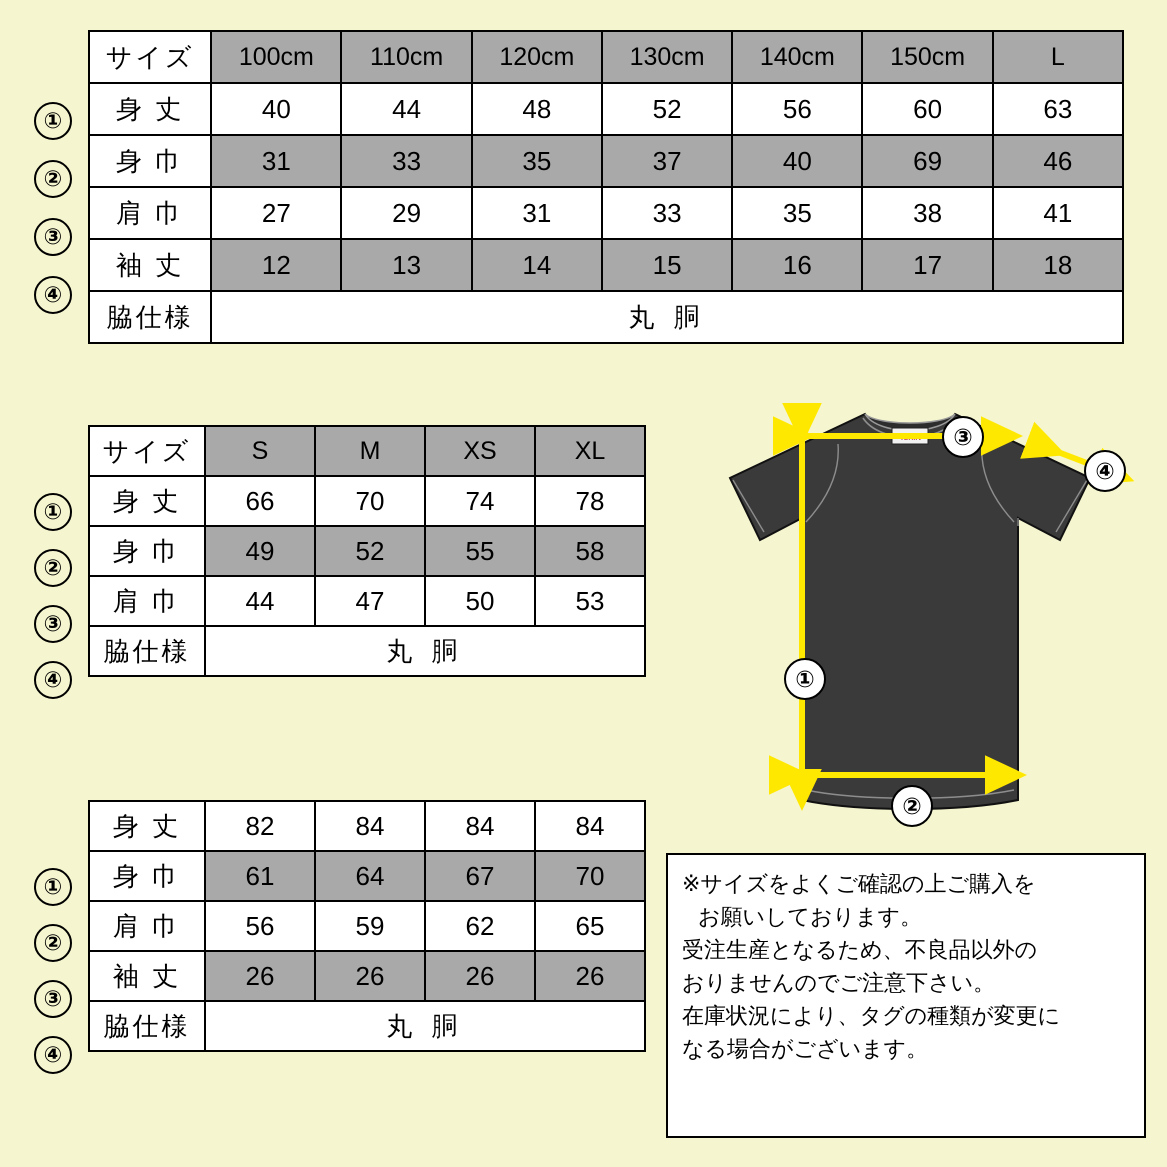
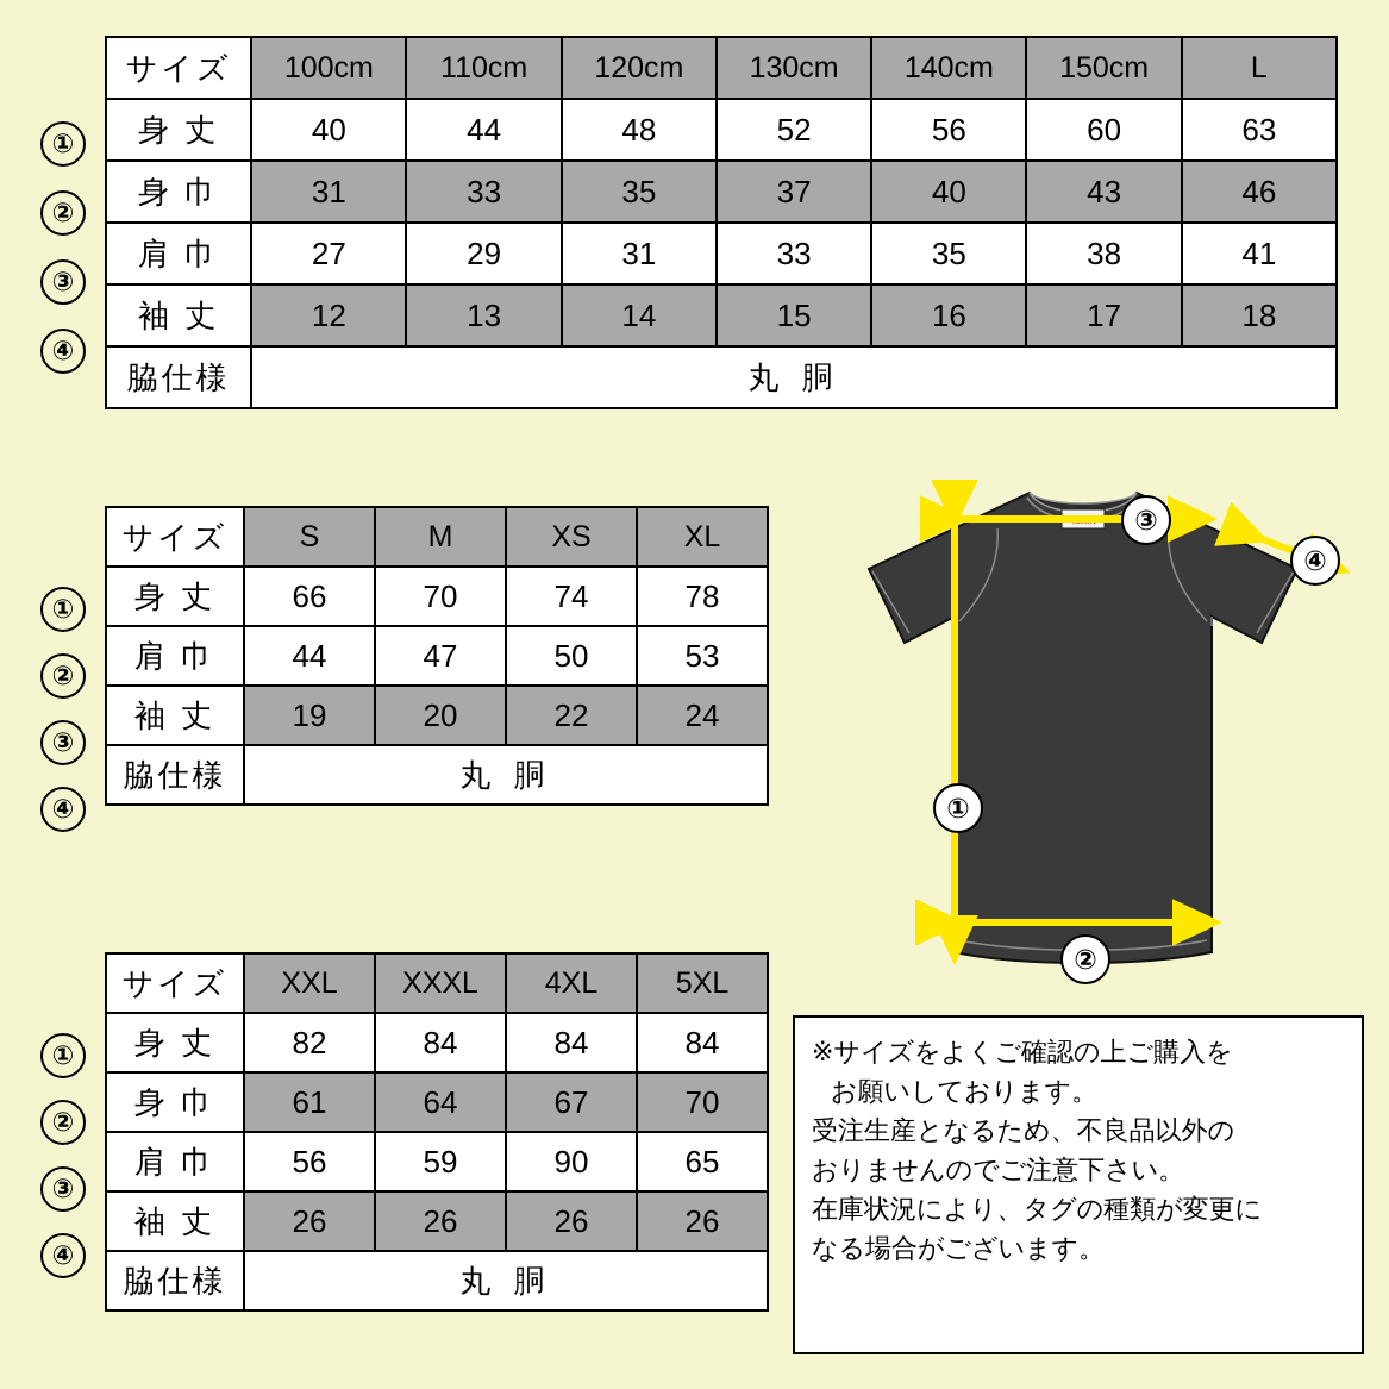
  ①
  ②
  ③
  ④
  サイズ	100cm	110cm	120cm	130cm	140cm	150cm	L
  身 丈	40	44	48	52	56	60	63
- 身 巾	31	33	35	37	40	69	46
+ 身 巾	31	33	35	37	40	43	46
  肩 巾	27	29	31	33	35	38	41
  袖 丈	12	13	14	15	16	17	18
  脇仕様	丸 胴
  ①
  ②
  ③
  ④
  サイズ	S	M	XS	XL
  身 丈	66	70	74	78
- 身 巾	49	52	55	58
  肩 巾	44	47	50	53
+ 袖 丈	19	20	22	24
  脇仕様	丸 胴
  ①
  ②
  ③
  ④
+ サイズ	XXL	XXXL	4XL	5XL
  身 丈	82	84	84	84
  身 巾	61	64	67	70
- 肩 巾	56	59	62	65
+ 肩 巾	56	59	90	65
  袖 丈	26	26	26	26
  脇仕様	丸 胴
  ③
  ④
  ①
  ②
  ※サイズをよくご確認の上ご購入を
  お願いしております。
  受注生産となるため、不良品以外の
  おりませんのでご注意下さい。
  在庫状況により、タグの種類が変更に
  なる場合がございます。
